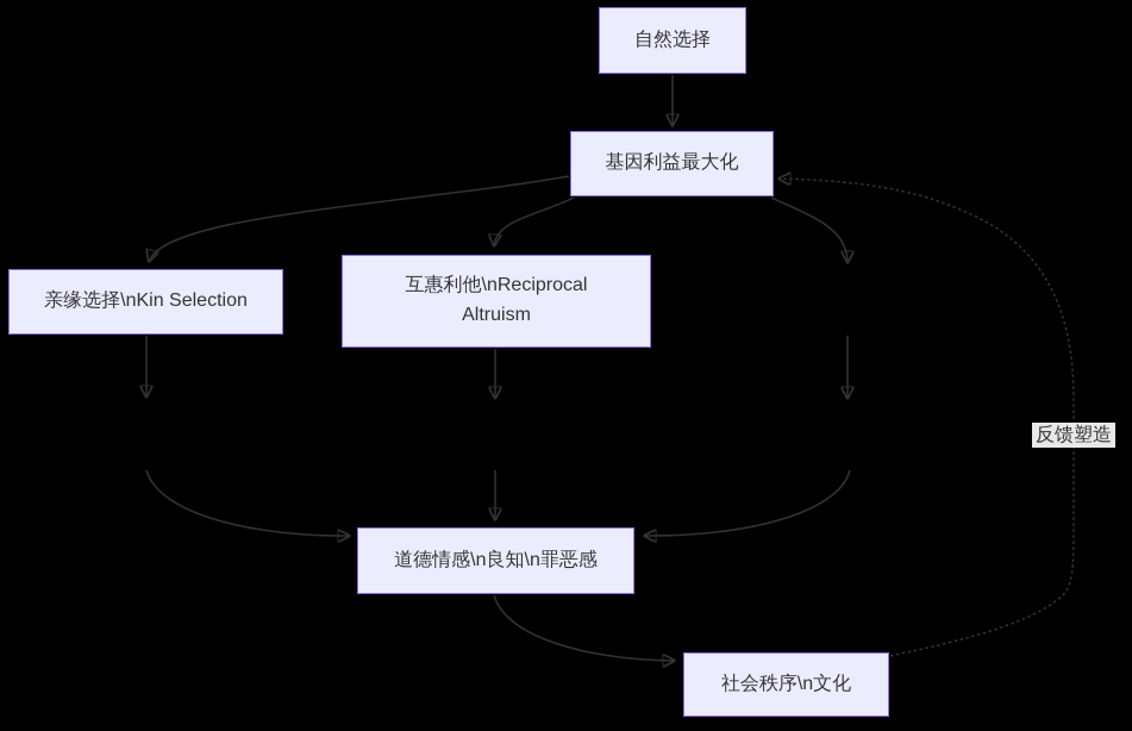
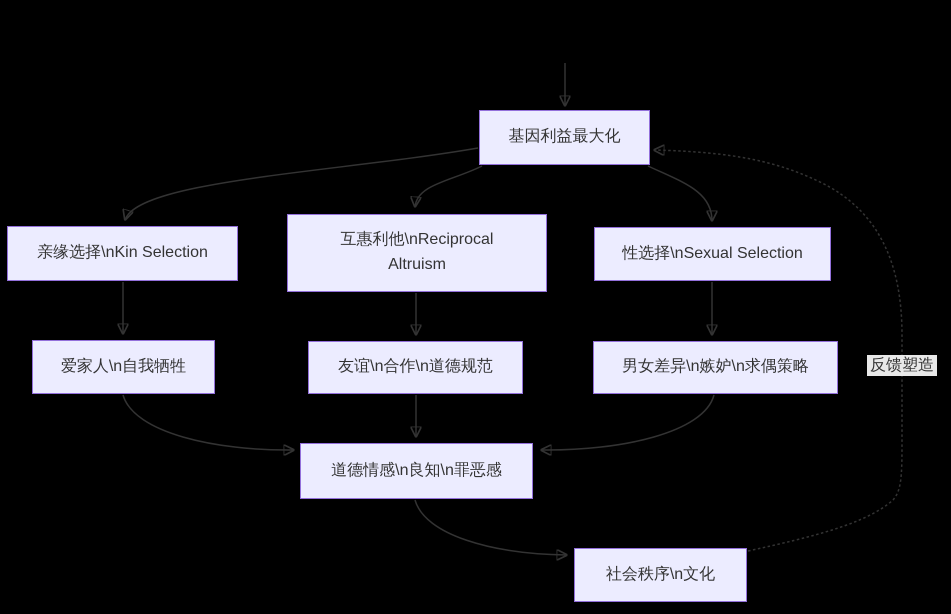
- 自然选择
  基因利益最大化
  亲缘选择\nKin Selection
  互惠利他\nReciprocal Altruism
+ 性选择\nSexual Selection
+ 爱家人\n自我牺牲
+ 友谊\n合作\n道德规范
+ 男女差异\n嫉妒\n求偶策略
  道德情感\n良知\n罪恶感
  社会秩序\n文化
  反馈塑造
